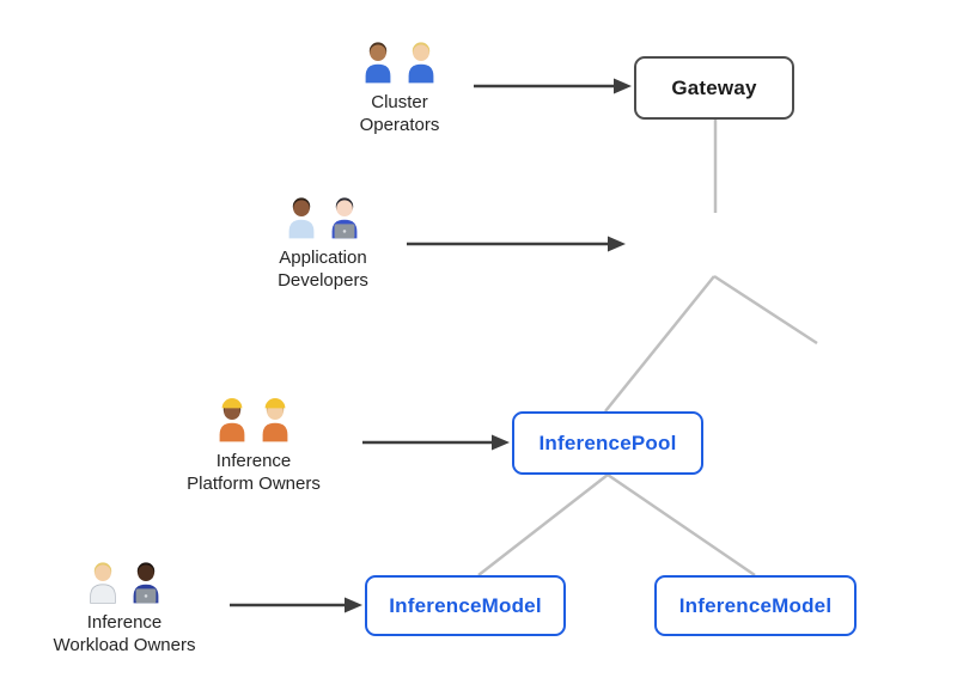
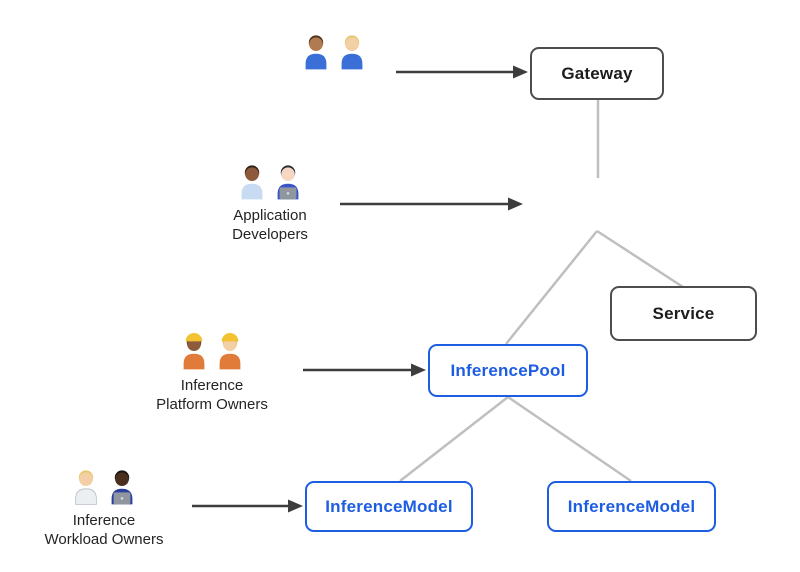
  Gateway
+ Service
  InferencePool
  InferenceModel
  InferenceModel
- Cluster
- Operators
  Application
  Developers
  Inference
  Platform Owners
  Inference
  Workload Owners
